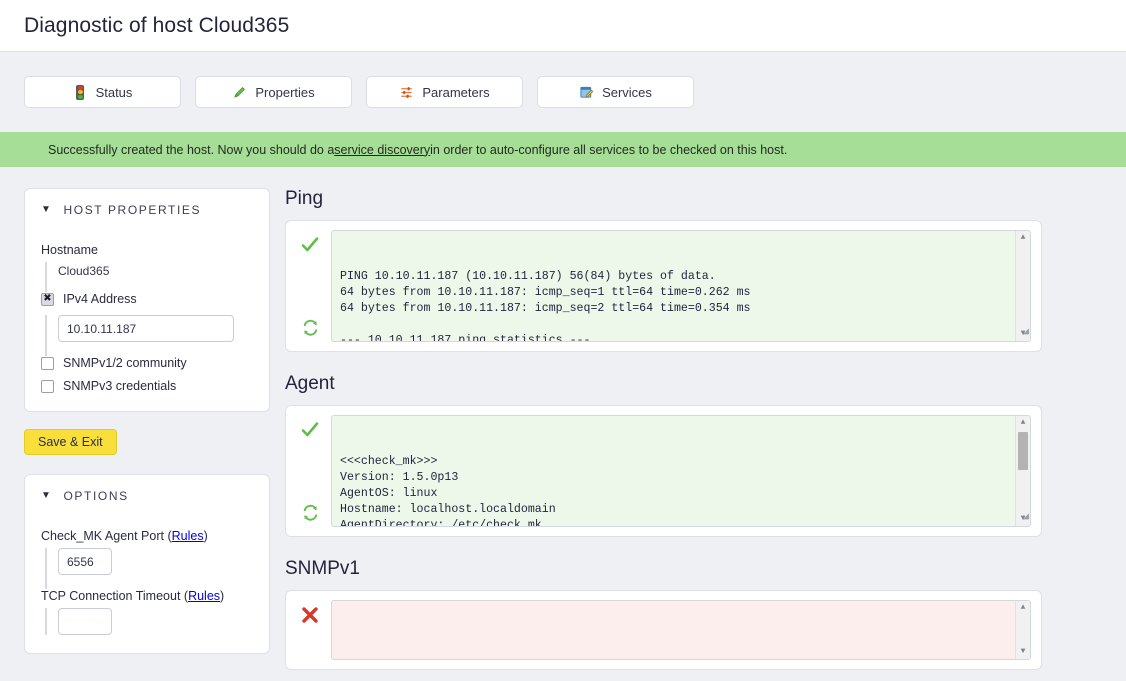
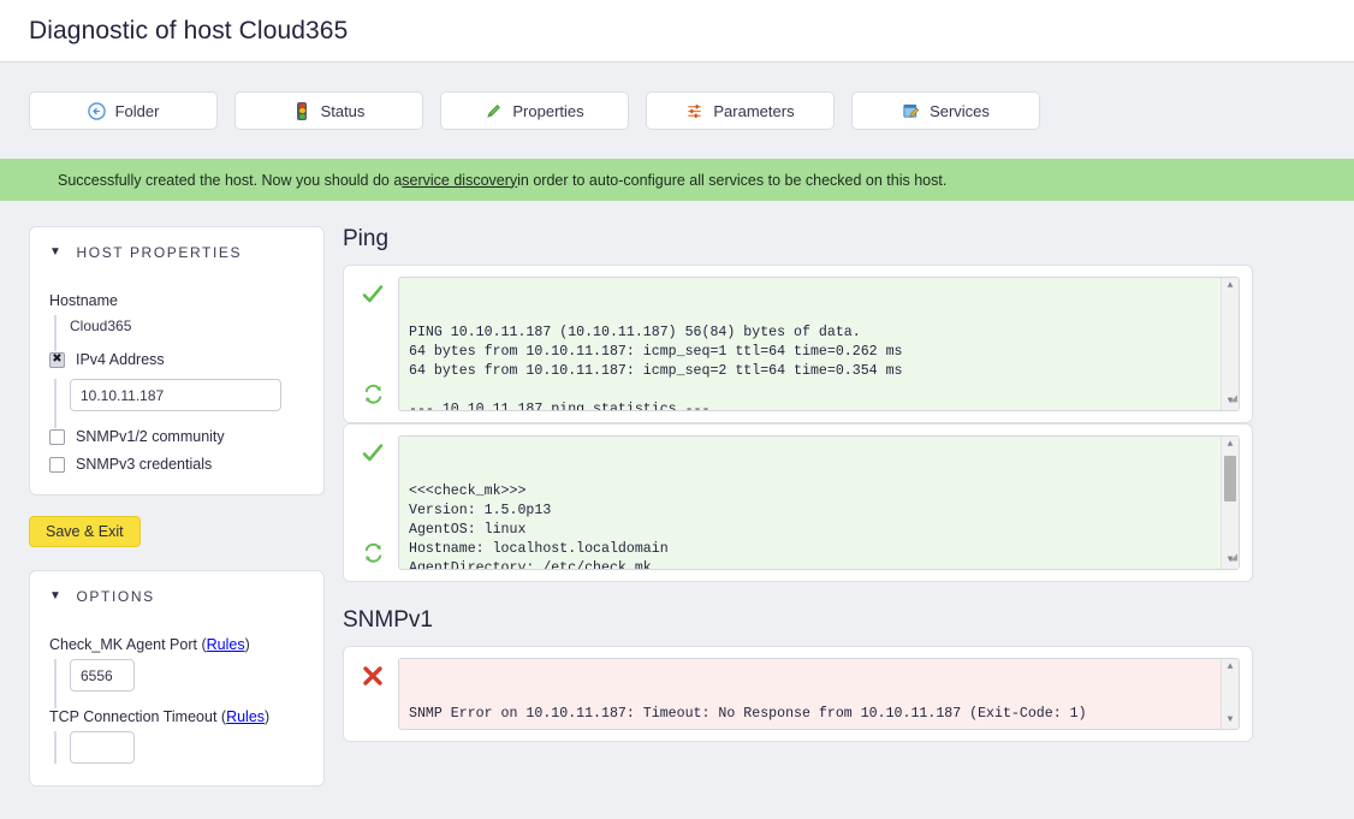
  Diagnostic of host Cloud365
+ Folder
  Status
  Properties
  Parameters
  Services
  Successfully created the host. Now you should do a
  service discovery
  in order to auto-configure all services to be checked on this host.
  ▼
  HOST PROPERTIES
  Hostname
  Cloud365
  ✖
  IPv4 Address
  10.10.11.187
  SNMPv1/2 community
  SNMPv3 credentials
  Save & Exit
  ▼
  OPTIONS
  Check_MK Agent Port (Rules)
  6556
  TCP Connection Timeout (Rules)
  Ping
  PING 10.10.11.187 (10.10.11.187) 56(84) bytes of data.
  64 bytes from 10.10.11.187: icmp_seq=1 ttl=64 time=0.262 ms
  64 bytes from 10.10.11.187: icmp_seq=2 ttl=64 time=0.354 ms
  --- 10.10.11.187 ping statistics ---
  ▲
  ▼
  ◢
- Agent
  <<<check_mk>>>
  Version: 1.5.0p13
  AgentOS: linux
  Hostname: localhost.localdomain
  AgentDirectory: /etc/check_mk
  ▲
  ▼
  ◢
  SNMPv1
+ SNMP Error on 10.10.11.187: Timeout: No Response from 10.10.11.187 (Exit-Code: 1)
  ▲
  ▼
